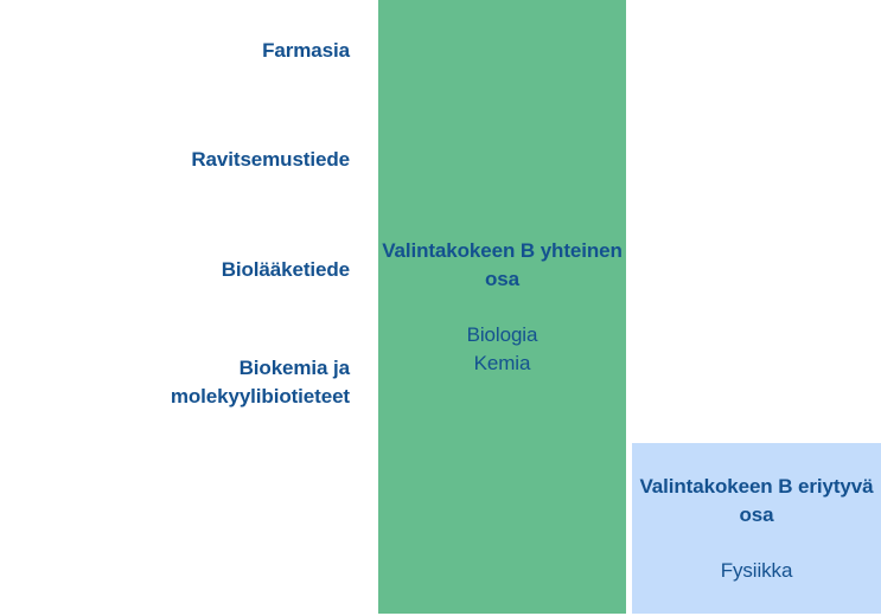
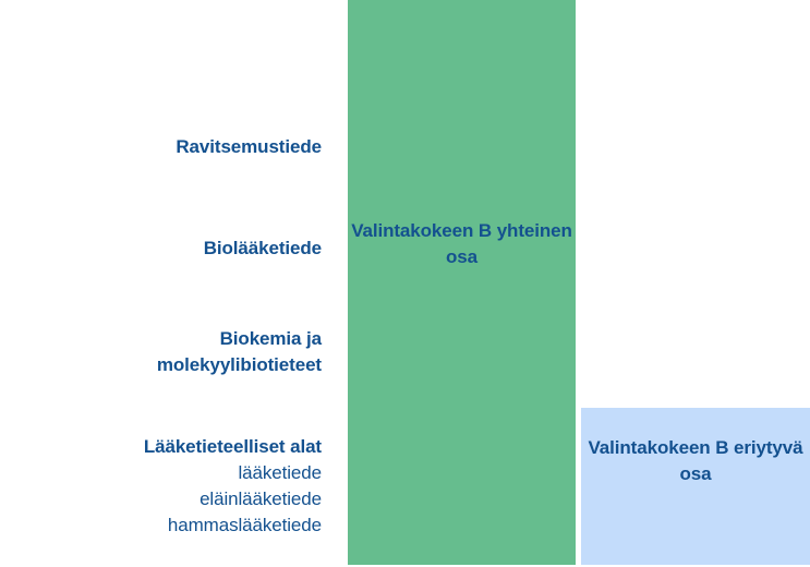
  Valintakokeen B yhteinen osa
- Biologia
- Kemia
  Valintakokeen B eriytyvä osa
- Fysiikka
- Farmasia
  Ravitsemustiede
  Biolääketiede
  Biokemia ja
  molekyylibiotieteet
+ Lääketieteelliset alat
+ lääketiede
+ eläinlääketiede
+ hammaslääketiede
